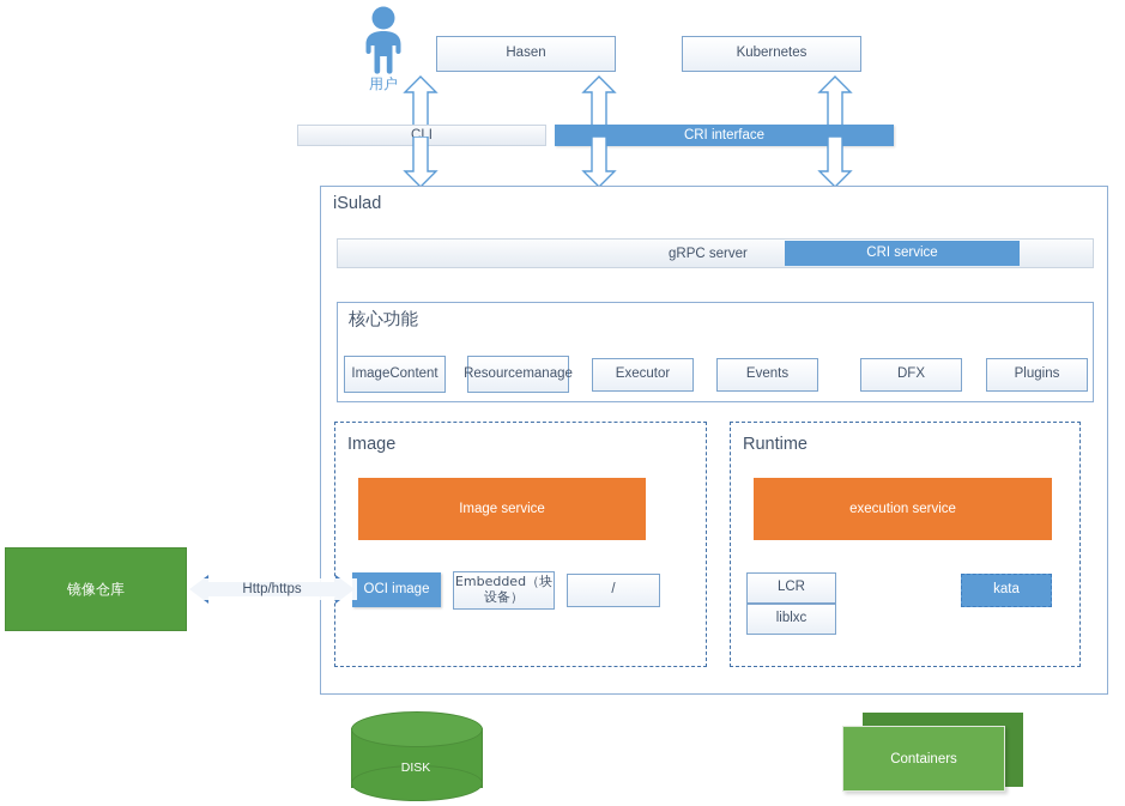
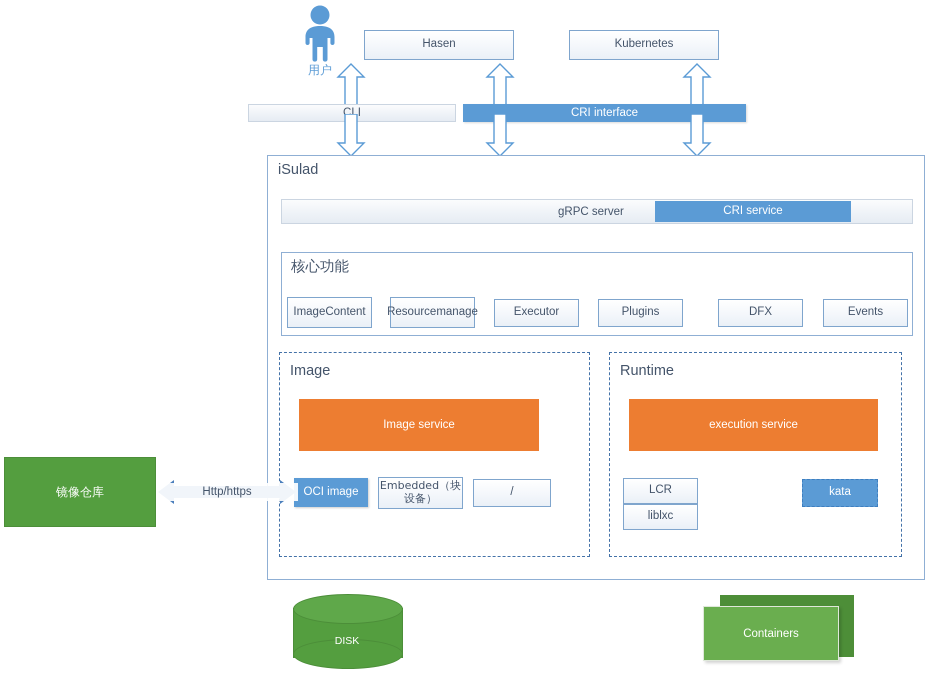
  用户
  Hasen
  Kubernetes
  CLI
  CRI interface
  iSulad
  gRPC server
  CRI service
  核心功能
  ImageContent
  Resourcemanage
  Executor
- Events
+ Plugins
  DFX
- Plugins
+ Events
  Image
  Image service
  OCI image
  Embedded（块设备）
  /
  Runtime
  execution service
  LCR
  liblxc
  kata
  镜像仓库
  Http/https
  DISK
  Containers
